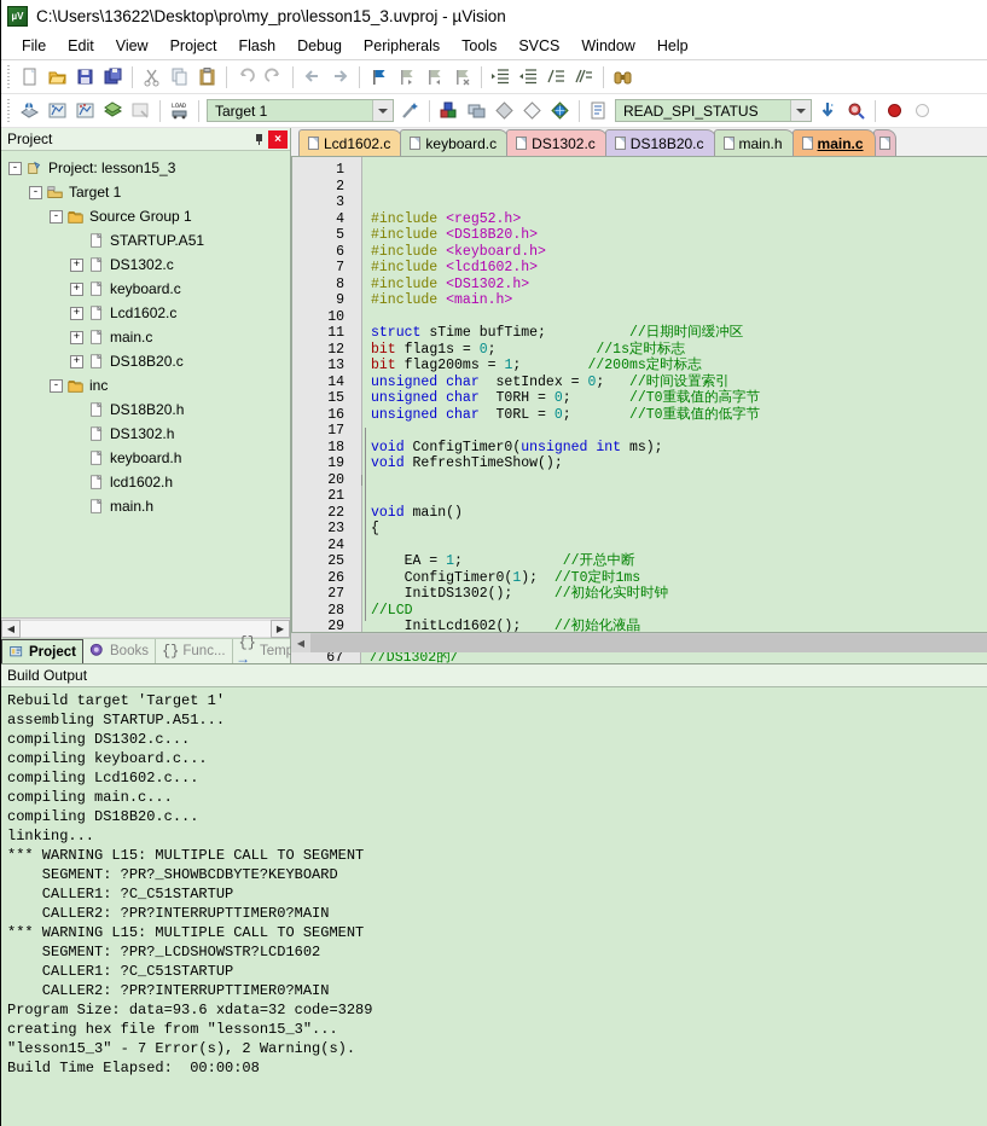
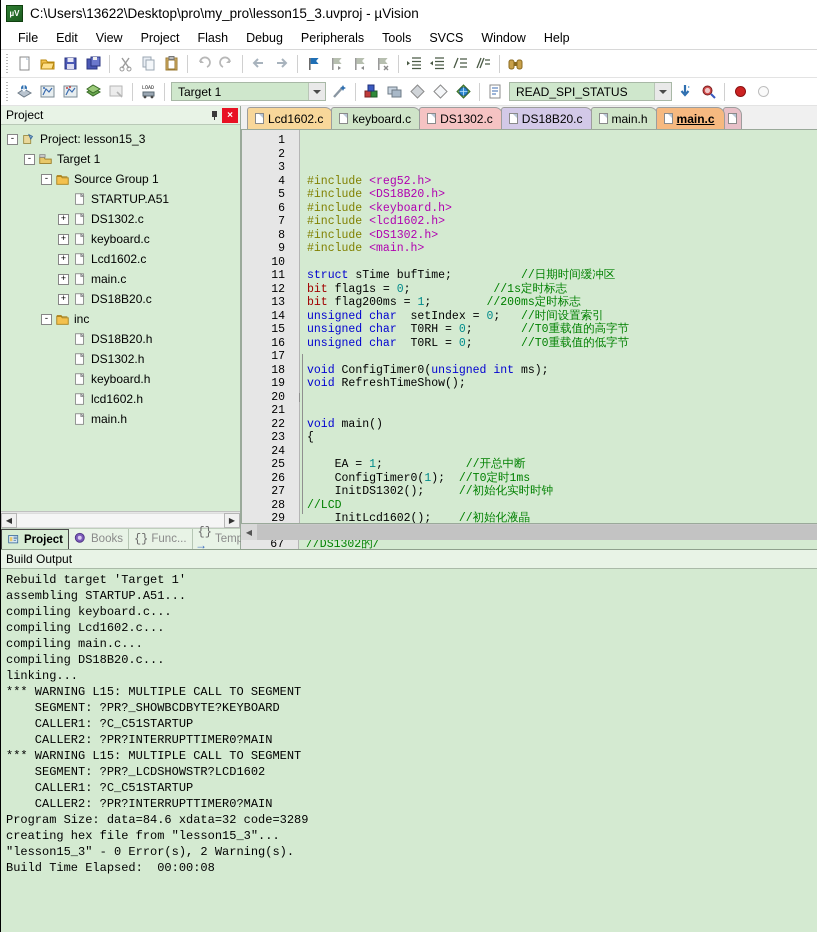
  µV
  C:\Users\13622\Desktop\pro\my_pro\lesson15_3.uvproj - µVision
  File
  Edit
  View
  Project
  Flash
  Debug
  Peripherals
  Tools
  SVCS
  Window
  Help
  Target 1
  READ_SPI_STATUS
  Project
  ×
  -
  Project: lesson15_3
  -
  Target 1
  -
  Source Group 1
  STARTUP.A51
  +
  DS1302.c
  +
  keyboard.c
  +
  Lcd1602.c
  +
  main.c
  +
  DS18B20.c
  -
  inc
  DS18B20.h
  DS1302.h
  keyboard.h
  lcd1602.h
  main.h
  ◀
  ▶
  Project
  Books
  {}
  Func...
  {}→
  Lcd1602.c
  keyboard.c
  DS1302.c
  DS18B20.c
  main.h
  main.c
  1
  2
  3
  4
  5
  6
  7
  8
  9
  10
  11
  12
  13
  14
  15
  16
  17
  18
  19
  20
  21
  22
  23
  24
  25
  26
  27
  28
  29
  #include <reg52.h>
  #include <DS18B20.h>
  #include <keyboard.h>
  #include <lcd1602.h>
  #include <DS1302.h>
  #include <main.h>
  struct sTime bufTime; //日期时间缓冲区
  bit flag1s = 0; //1s定时标志
  bit flag200ms = 1; //200ms定时标志
  unsigned char setIndex = 0; //时间设置索引
  unsigned char T0RH = 0; //T0重载值的高字节
  unsigned char T0RL = 0; //T0重载值的低字节
  void ConfigTimer0(unsigned int ms);
  void RefreshTimeShow();
  void main()
  {
  EA = 1; //开总中断
  ConfigTimer0(1); //T0定时1ms
  InitDS1302(); //初始化实时时钟
  //LCD
  InitLcd1602(); //初始化液晶
  ◀
  67
  //DS1302的/
  Build Output
  Rebuild target 'Target 1'
  assembling STARTUP.A51...
- compiling DS1302.c...
  compiling keyboard.c...
  compiling Lcd1602.c...
  compiling main.c...
  compiling DS18B20.c...
  linking...
  *** WARNING L15: MULTIPLE CALL TO SEGMENT
  SEGMENT: ?PR?_SHOWBCDBYTE?KEYBOARD
  CALLER1: ?C_C51STARTUP
  CALLER2: ?PR?INTERRUPTTIMER0?MAIN
  *** WARNING L15: MULTIPLE CALL TO SEGMENT
  SEGMENT: ?PR?_LCDSHOWSTR?LCD1602
  CALLER1: ?C_C51STARTUP
  CALLER2: ?PR?INTERRUPTTIMER0?MAIN
- Program Size: data=93.6 xdata=32 code=3289
+ Program Size: data=84.6 xdata=32 code=3289
  creating hex file from "lesson15_3"...
- "lesson15_3" - 7 Error(s), 2 Warning(s).
+ "lesson15_3" - 0 Error(s), 2 Warning(s).
  Build Time Elapsed: 00:00:08
